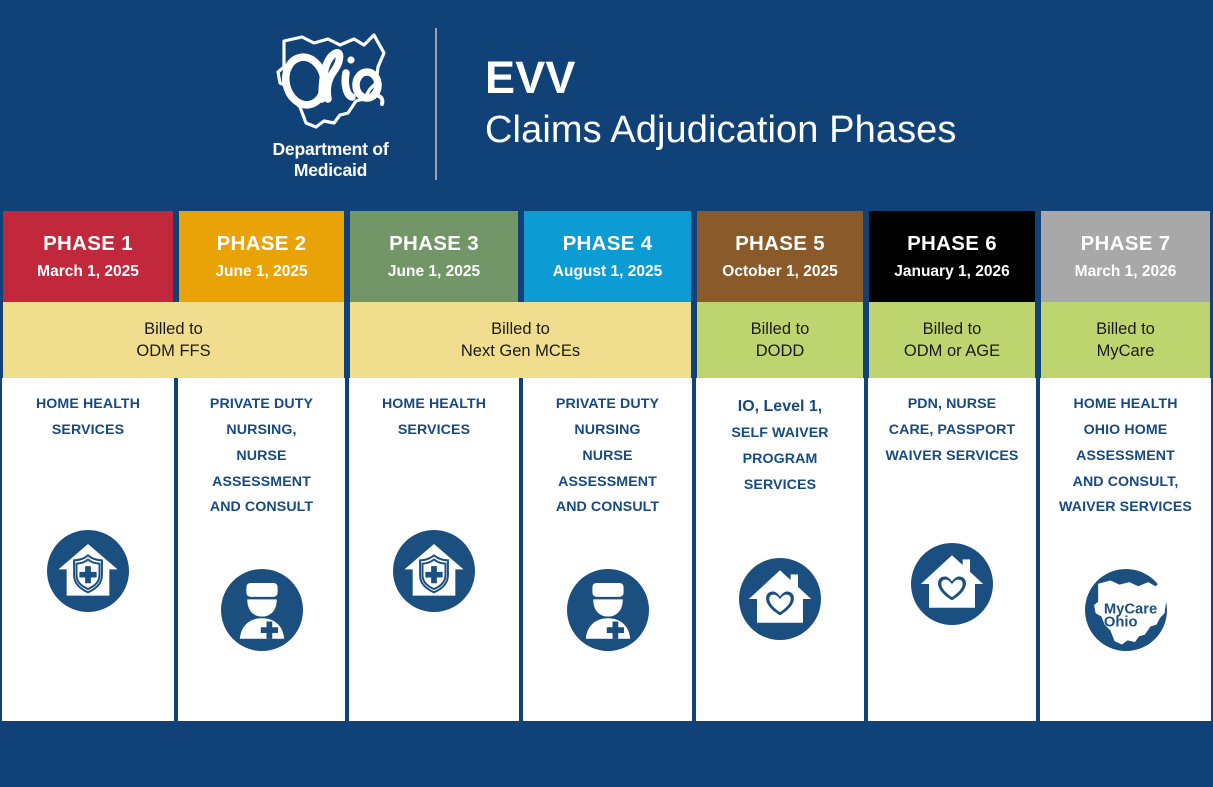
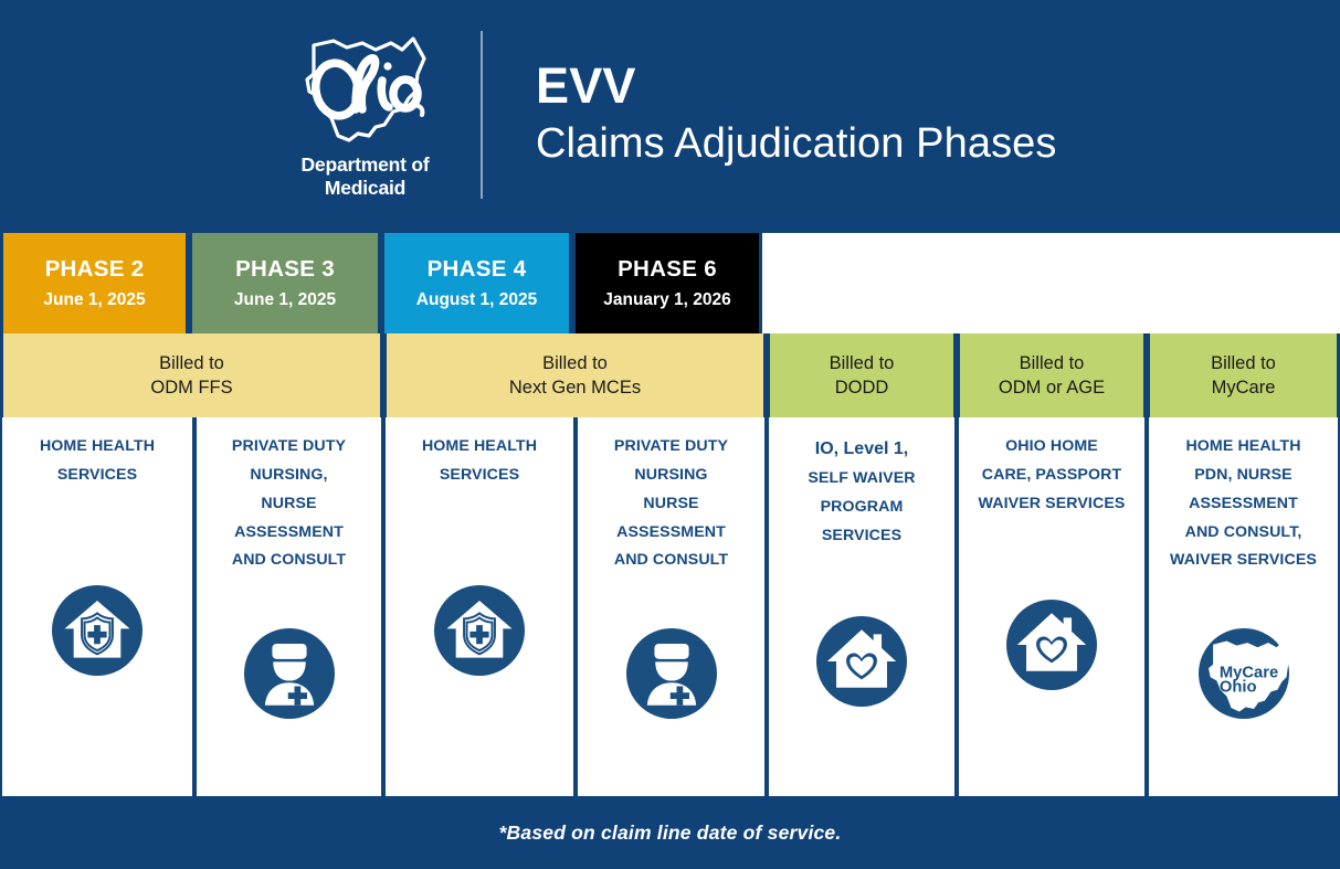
  Department of
  Medicaid
  EVV
  Claims Adjudication Phases
- PHASE 1
- March 1, 2025
  PHASE 2
  June 1, 2025
  PHASE 3
  June 1, 2025
  PHASE 4
  August 1, 2025
- PHASE 5
- October 1, 2025
  PHASE 6
  January 1, 2026
- PHASE 7
- March 1, 2026
  Billed to
  ODM FFS
  Billed to
  Next Gen MCEs
  Billed to
  DODD
  Billed to
  ODM or AGE
  Billed to
  MyCare
  HOME HEALTH
  SERVICES
  PRIVATE DUTY
  NURSING,
  NURSE
  ASSESSMENT
  AND CONSULT
  HOME HEALTH
  SERVICES
  PRIVATE DUTY
  NURSING
  NURSE
  ASSESSMENT
  AND CONSULT
  IO, Level 1,
  SELF WAIVER
  PROGRAM
  SERVICES
- PDN, NURSE
+ OHIO HOME
  CARE, PASSPORT
  WAIVER SERVICES
  HOME HEALTH
- OHIO HOME
+ PDN, NURSE
  ASSESSMENT
  AND CONSULT,
  WAIVER SERVICES
  MyCare
  Ohio
+ *Based on claim line date of service.
